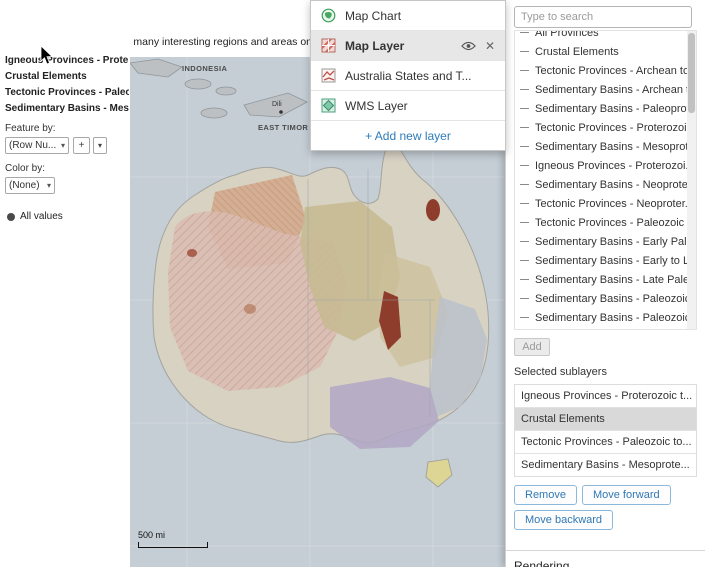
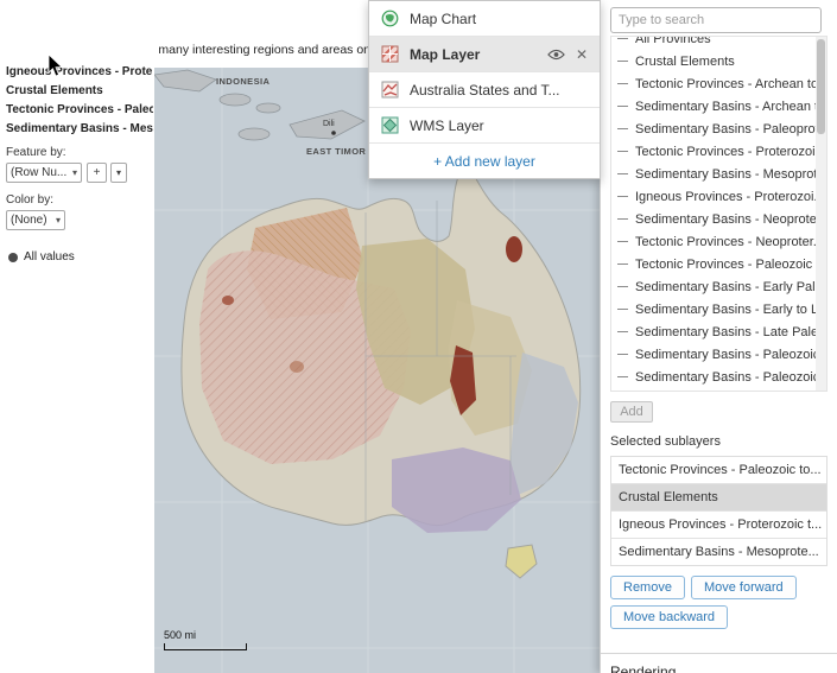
  INDONESIA
  EAST TIMOR
  500 mi
  Igneous Provinces - Prote
  Crustal Elements
  Tectonic Provinces - Paleo
  Sedimentary Basins - Mes
  Feature by:
  (Row Nu...
  ▾
  +
  ▾
  Color by:
  (None)
  ▾
  All values
  Map Chart
  Map Layer
  ✕
  Australia States and T...
  WMS Layer
  + Add new layer
  Type to search
  All Provinces
  Crustal Elements
  Tectonic Provinces - Archean t
  Sedimentary Basins - Archean
  Sedimentary Basins - Paleopro
  Tectonic Provinces - Proterozoi
  Sedimentary Basins - Mesopro
  Igneous Provinces - Proterozoi
  Sedimentary Basins - Neoprote
  Tectonic Provinces - Neoproter
  Tectonic Provinces - Paleozoic
  Sedimentary Basins - Early Pal
  Sedimentary Basins - Early to L
  Sedimentary Basins - Late Pal
  Sedimentary Basins - Paleozoi
  Sedimentary Basins - Paleozoi
  Add
  Selected sublayers
- Igneous Provinces - Proterozoic t...
+ Tectonic Provinces - Paleozoic to...
  Crustal Elements
- Tectonic Provinces - Paleozoic to...
+ Igneous Provinces - Proterozoic t...
  Sedimentary Basins - Mesoprote...
  Remove
  Move forward
  Move backward
  Rendering
